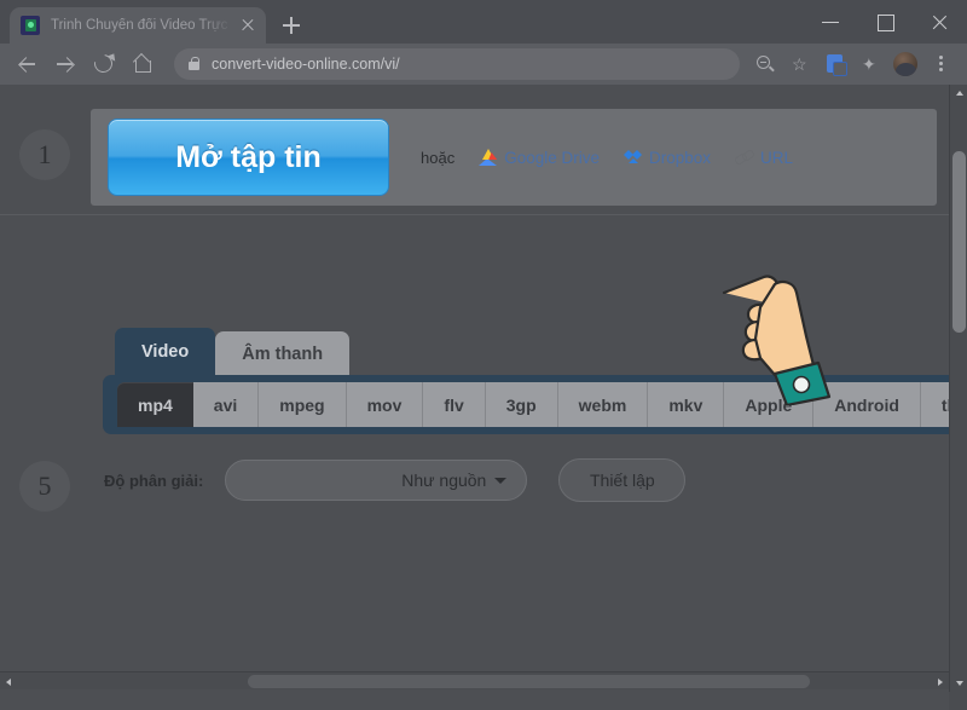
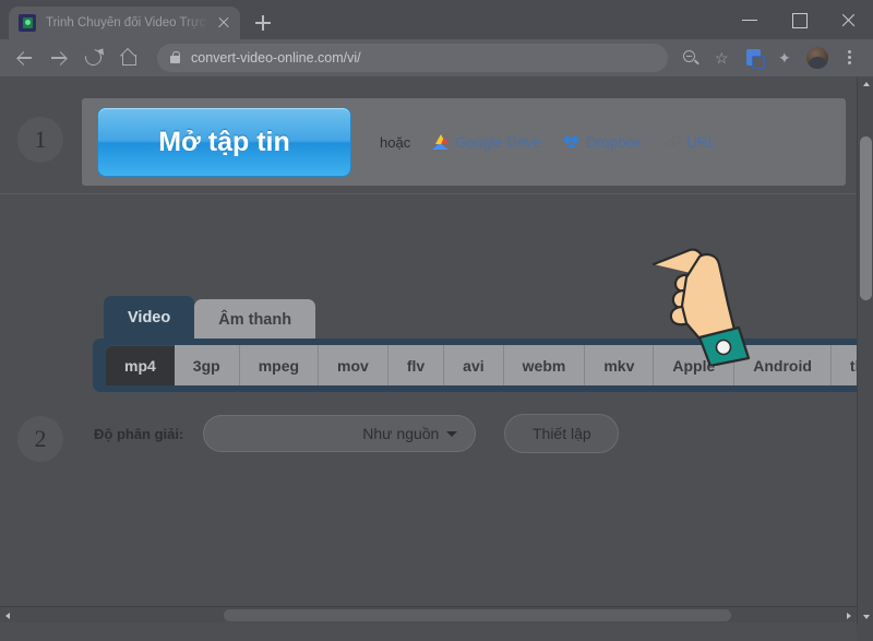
  Trinh Chuyển đổi Video Trực t
  convert-video-online.com/vi/
  ☆
  ✦
  1
  Mở tập tin
  hoặc
  Google Drive
  Dropbox
  URL
- 5
+ 2
  Video
  Âm thanh
  mp4
- avi
+ 3gp
  mpeg
  mov
  flv
- 3gp
+ avi
  webm
  mkv
  Appl
  Android
  Độ phân giải:
  Như nguồn
  Thiết lập
